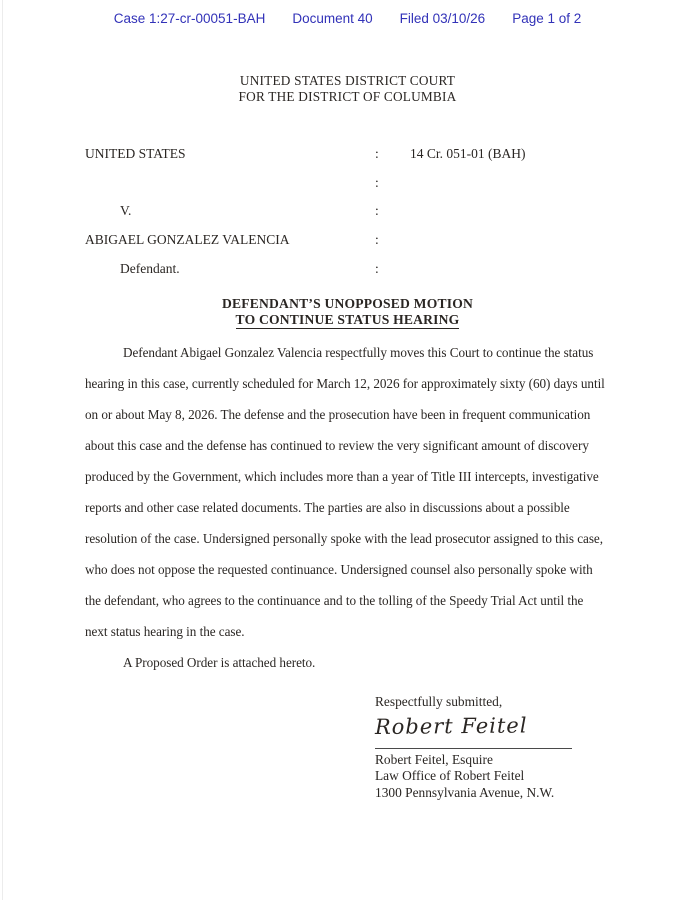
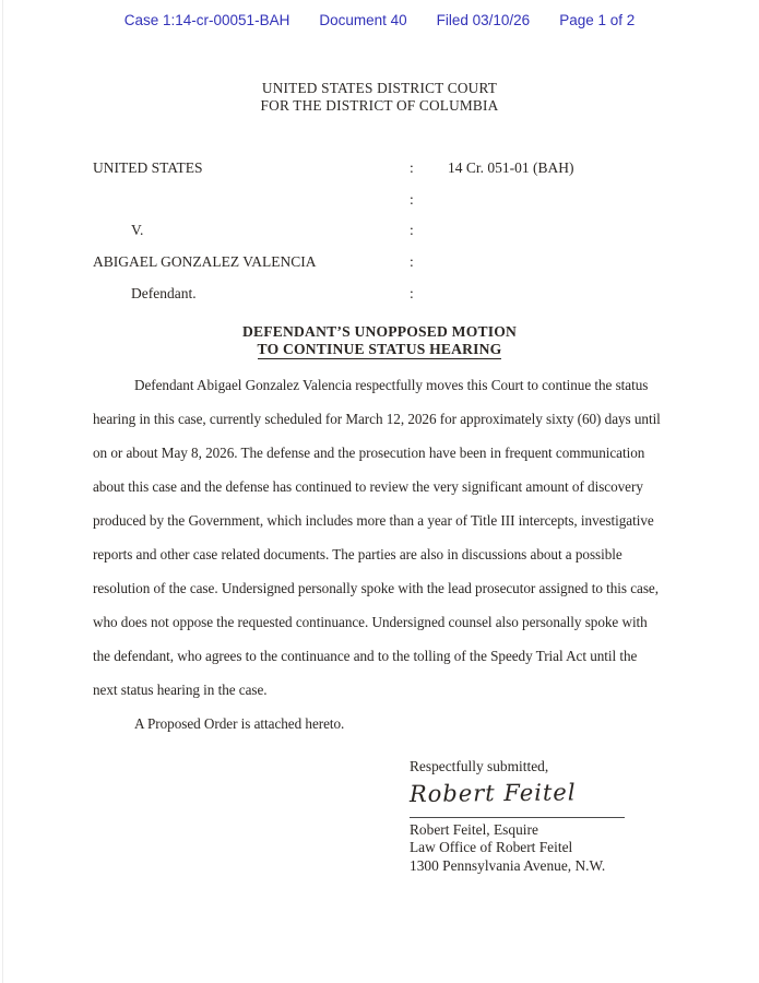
- Case 1:27-cr-00051-BAH
+ Case 1:14-cr-00051-BAH
  Document 40
  Filed 03/10/26
  Page 1 of 2
  UNITED STATES DISTRICT COURT
  FOR THE DISTRICT OF COLUMBIA
  UNITED STATES
  :
  14 Cr. 051-01 (BAH)
  :
  V.
  :
  ABIGAEL GONZALEZ VALENCIA
  :
  Defendant.
  :
  DEFENDANT’S UNOPPOSED MOTION
  TO CONTINUE STATUS HEARING
  Defendant Abigael Gonzalez Valencia respectfully moves this Court to continue the status
  hearing in this case, currently scheduled for March 12, 2026 for approximately sixty (60) days until
  on or about May 8, 2026. The defense and the prosecution have been in frequent communication
  about this case and the defense has continued to review the very significant amount of discovery
  produced by the Government, which includes more than a year of Title III intercepts, investigative
  reports and other case related documents. The parties are also in discussions about a possible
  resolution of the case. Undersigned personally spoke with the lead prosecutor assigned to this case,
  who does not oppose the requested continuance. Undersigned counsel also personally spoke with
  the defendant, who agrees to the continuance and to the tolling of the Speedy Trial Act until the
  next status hearing in the case.
  A Proposed Order is attached hereto.
  Respectfully submitted,
  Robert Feitel
  Robert Feitel, Esquire
  Law Office of Robert Feitel
  1300 Pennsylvania Avenue, N.W.
